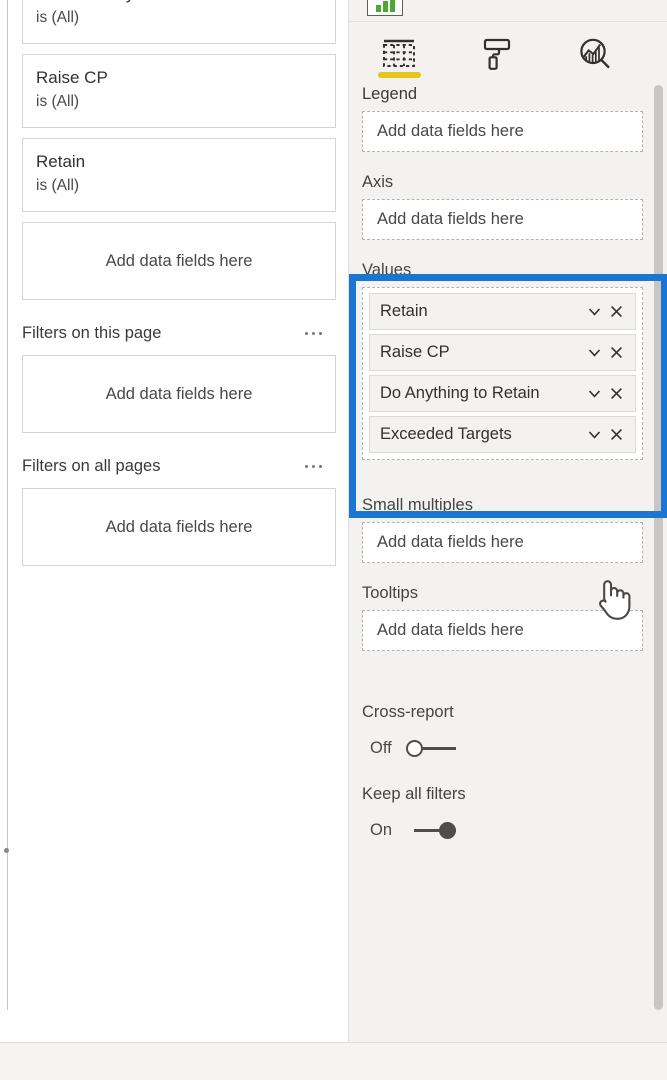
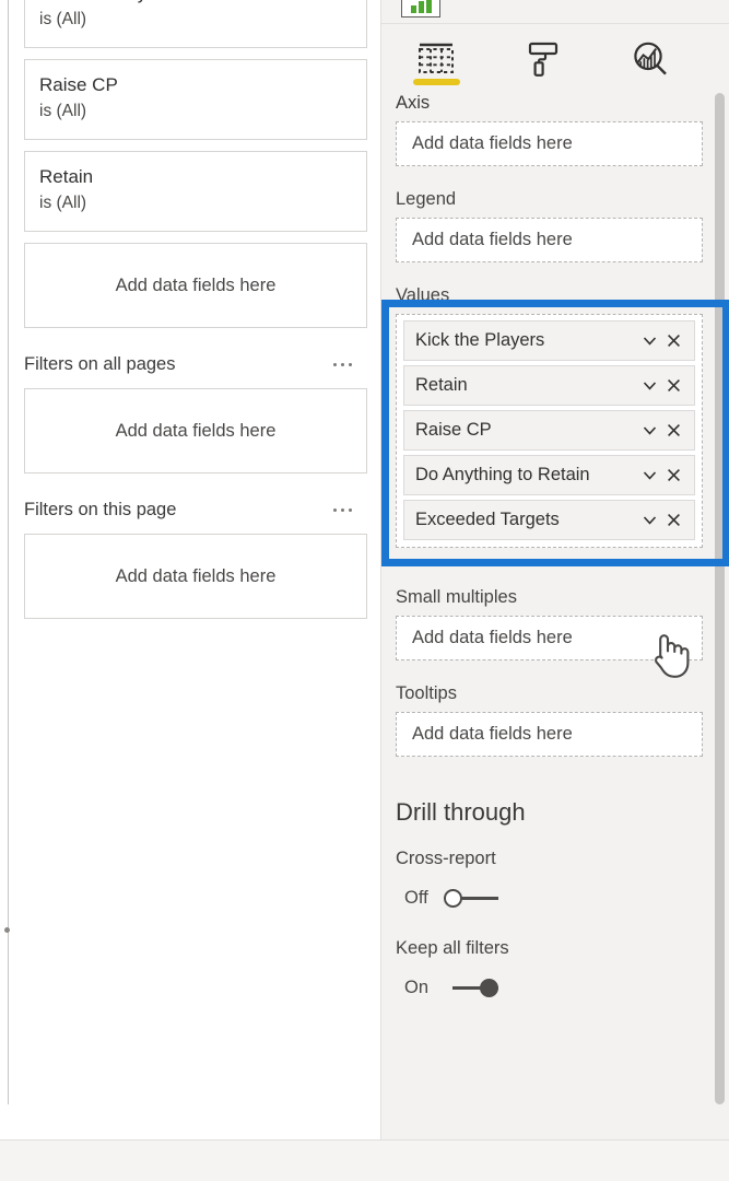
  is (All)
  Raise CP
  is (All)
  Retain
  is (All)
  Add data fields here
- Filters on this page
+ Filters on all pages
  Add data fields here
- Filters on all pages
+ Filters on this page
  Add data fields here
- Legend
+ Axis
  Add data fields here
- Axis
+ Legend
  Add data fields here
  Values
+ Kick the Players
  Retain
  Raise CP
  Do Anything to Retain
  Exceeded Targets
  Small multiples
  Add data fields here
  Tooltips
  Add data fields here
+ Drill through
  Cross-report
  Off
  Keep all filters
  On
